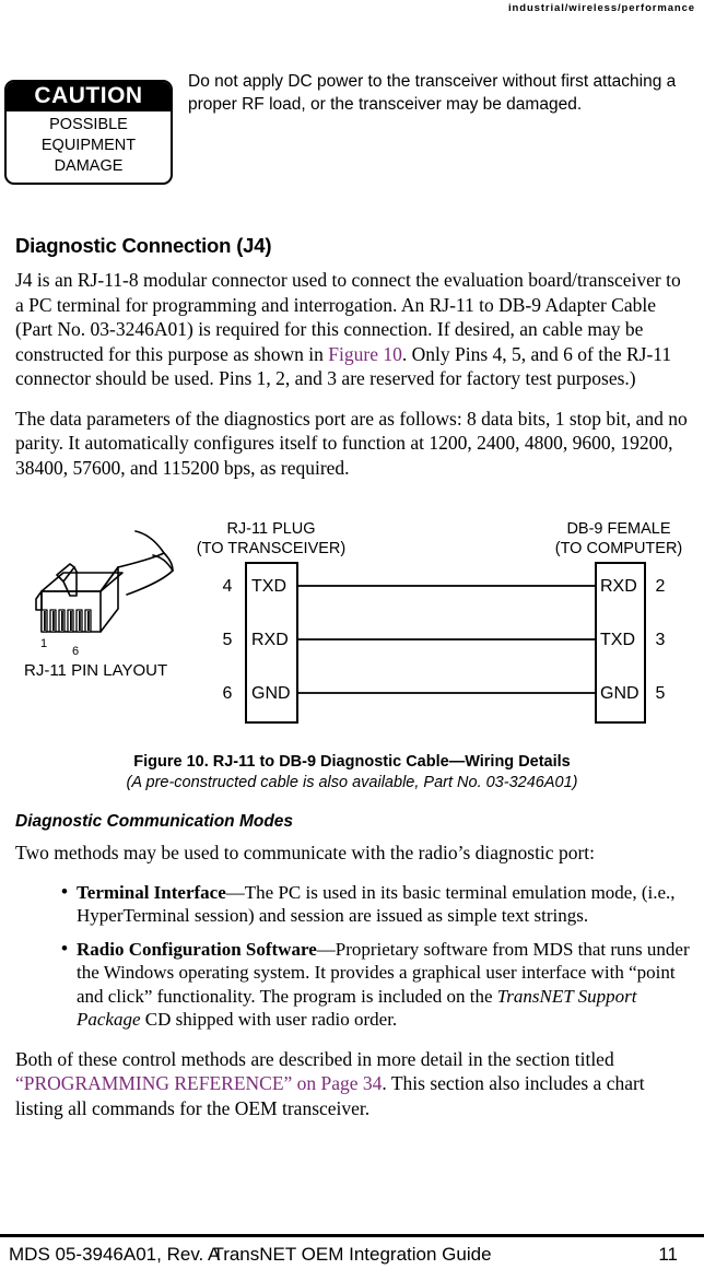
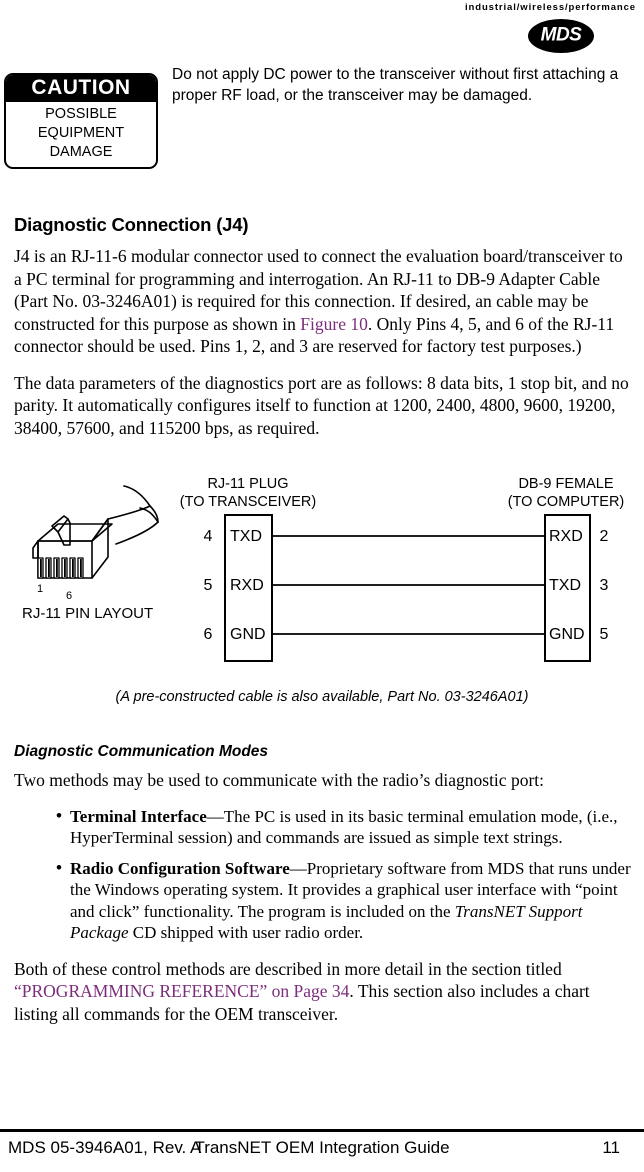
  industrial/wireless/performance
+ MDS
  CAUTION
  POSSIBLE
  EQUIPMENT
  DAMAGE
  Do not apply DC power to the transceiver without first attaching a proper RF load, or the transceiver may be damaged.
  Diagnostic Connection (J4)
- J4 is an RJ-11-8 modular connector used to connect the evaluation board/transceiver to a PC terminal for programming and interrogation. An RJ-11 to DB-9 Adapter Cable (Part No. 03-3246A01) is required for this connection. If desired, an cable may be constructed for this purpose as shown in Figure 10. Only Pins 4, 5, and 6 of the RJ-11 connector should be used. Pins 1, 2, and 3 are reserved for factory test purposes.)
+ J4 is an RJ-11-6 modular connector used to connect the evaluation board/transceiver to a PC terminal for programming and interrogation. An RJ-11 to DB-9 Adapter Cable (Part No. 03-3246A01) is required for this connection. If desired, an cable may be constructed for this purpose as shown in Figure 10. Only Pins 4, 5, and 6 of the RJ-11 connector should be used. Pins 1, 2, and 3 are reserved for factory test purposes.)
  The data parameters of the diagnostics port are as follows: 8 data bits, 1 stop bit, and no parity. It automatically configures itself to function at 1200, 2400, 4800, 9600, 19200, 38400, 57600, and 115200 bps, as required.
  1
  6
  RJ-11 PIN LAYOUT
  RJ-11 PLUG
  (TO TRANSCEIVER)
  DB-9 FEMALE
  (TO COMPUTER)
  4
  TXD
  RXD
  2
  5
  RXD
  TXD
  3
  6
  GND
  GND
  5
- Figure 10. RJ-11 to DB-9 Diagnostic Cable—Wiring Details
  (A pre-constructed cable is also available, Part No. 03-3246A01)
  Diagnostic Communication Modes
  Two methods may be used to communicate with the radio’s diagnostic port:
  •
- Terminal Interface—The PC is used in its basic terminal emulation mode, (i.e., HyperTerminal session) and session are issued as simple text strings.
+ Terminal Interface—The PC is used in its basic terminal emulation mode, (i.e., HyperTerminal session) and commands are issued as simple text strings.
  •
  Radio Configuration Software—Proprietary software from MDS that runs under the Windows operating system. It provides a graphical user interface with “point and click” functionality. The program is included on the TransNET Support Package CD shipped with user radio order.
  Both of these control methods are described in more detail in the section titled “PROGRAMMING REFERENCE” on Page 34. This section also includes a chart listing all commands for the OEM transceiver.
  MDS 05-3946A01, Rev. A
  TransNET OEM Integration Guide
  11
